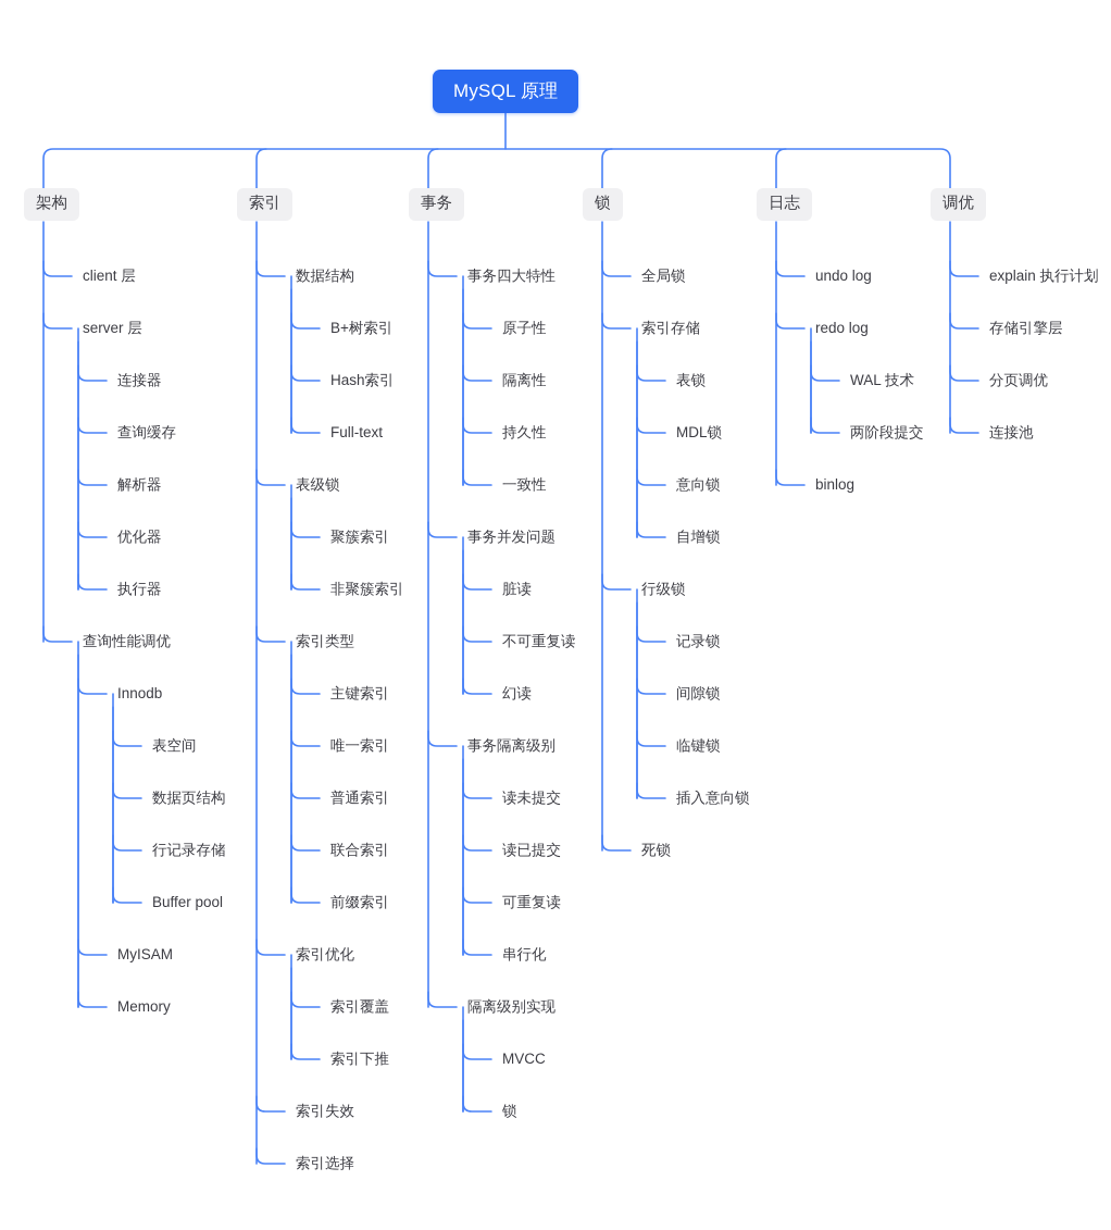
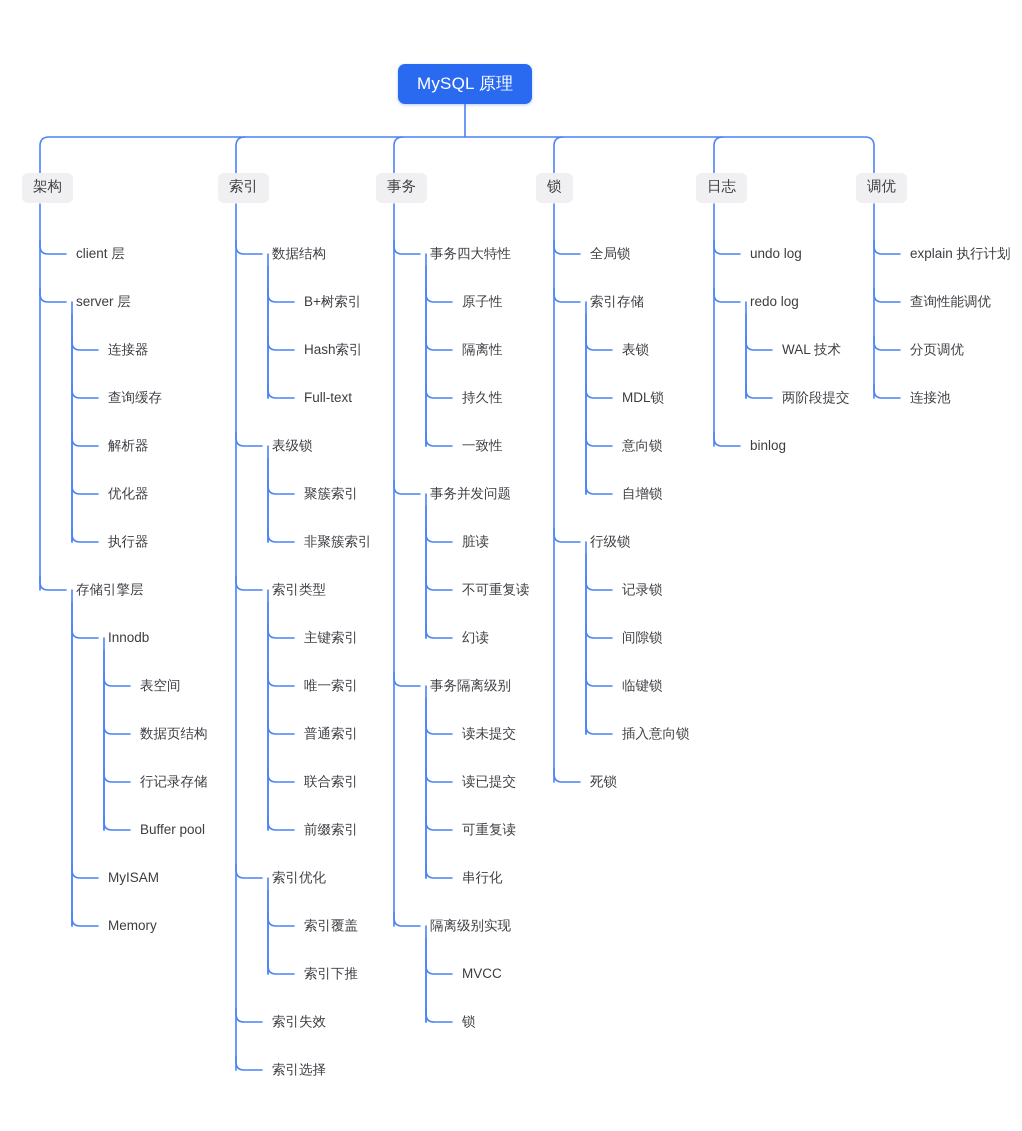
  MySQL 原理
  架构
  client 层
  server 层
  连接器
  查询缓存
  解析器
  优化器
  执行器
- 查询性能调优
+ 存储引擎层
  Innodb
  表空间
  数据页结构
  行记录存储
  Buffer pool
  MyISAM
  Memory
  索引
  数据结构
  B+树索引
  Hash索引
  Full-text
  表级锁
  聚簇索引
  非聚簇索引
  索引类型
  主键索引
  唯一索引
  普通索引
  联合索引
  前缀索引
  索引优化
  索引覆盖
  索引下推
  索引失效
  索引选择
  事务
  事务四大特性
  原子性
  隔离性
  持久性
  一致性
  事务并发问题
  脏读
  不可重复读
  幻读
  事务隔离级别
  读未提交
  读已提交
  可重复读
  串行化
  隔离级别实现
  MVCC
  锁
  锁
  全局锁
  索引存储
  表锁
  MDL锁
  意向锁
  自增锁
  行级锁
  记录锁
  间隙锁
  临键锁
  插入意向锁
  死锁
  日志
  undo log
  redo log
  WAL 技术
  两阶段提交
  binlog
  调优
  explain 执行计划
- 存储引擎层
+ 查询性能调优
  分页调优
  连接池
